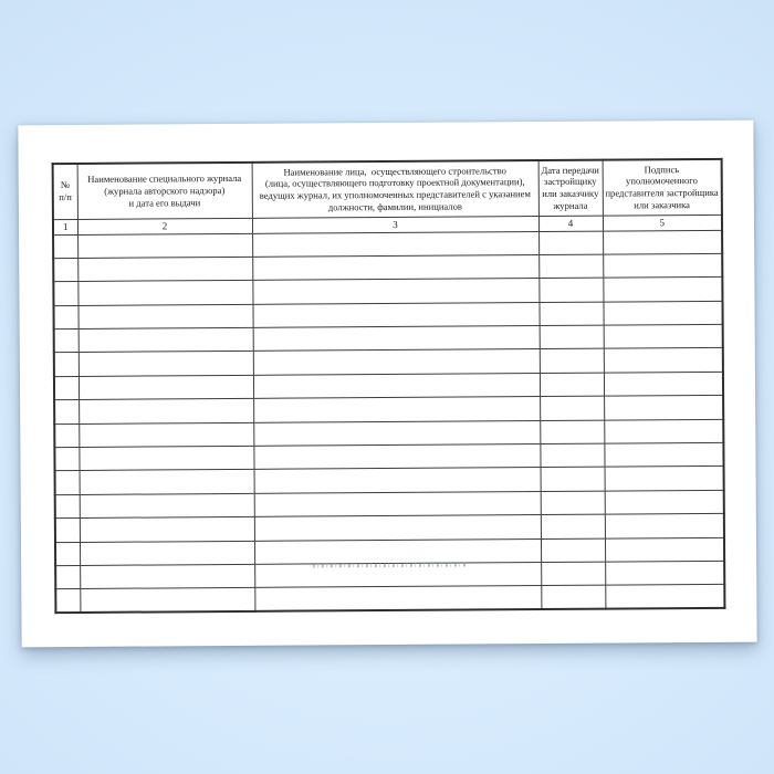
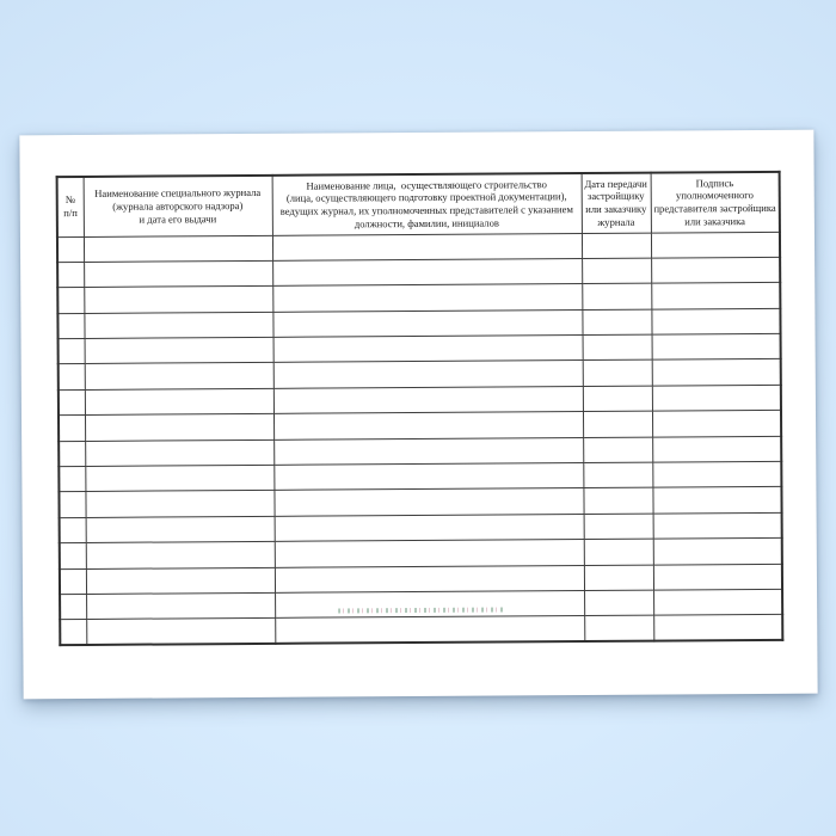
  № п/п	Наименование специального журнала (журнала авторского надзора) и дата его выдачи	Наименование лица, осуществляющего строительство (лица, осуществляющего подготовку проектной документации), ведущих журнал, их уполномоченных представителей с указанием должности, фамилии, инициалов	Дата передачи застройщику или заказчику журнала	Подпись уполномоченного представителя застройщика или заказчика
- 1	2	3	4	5
